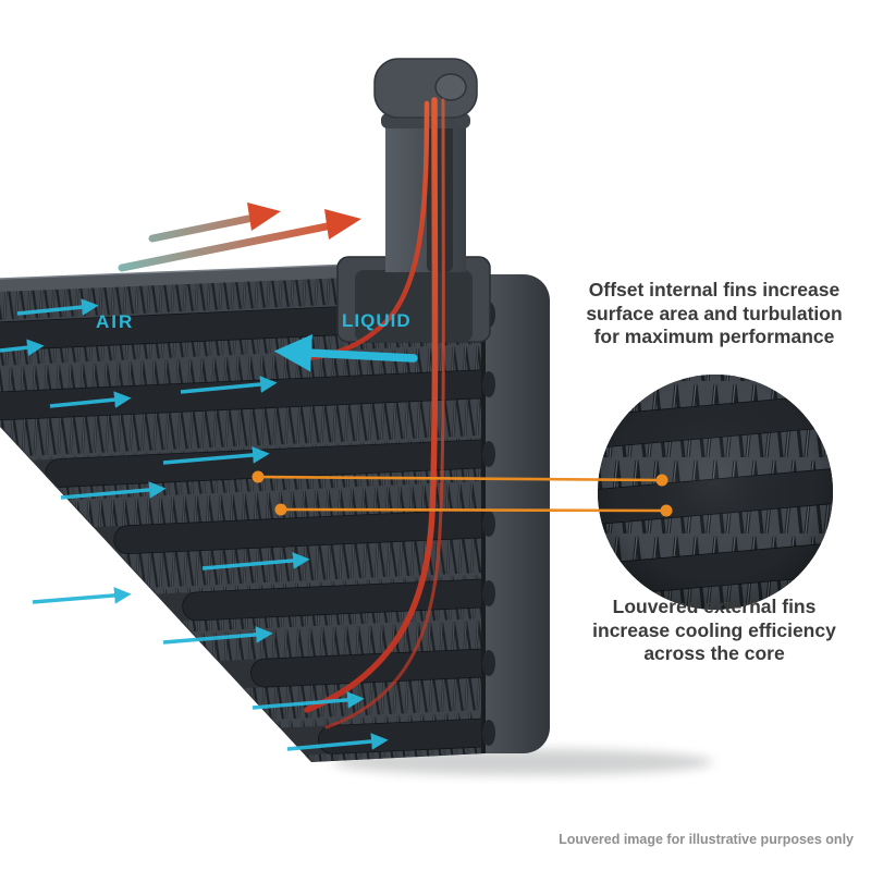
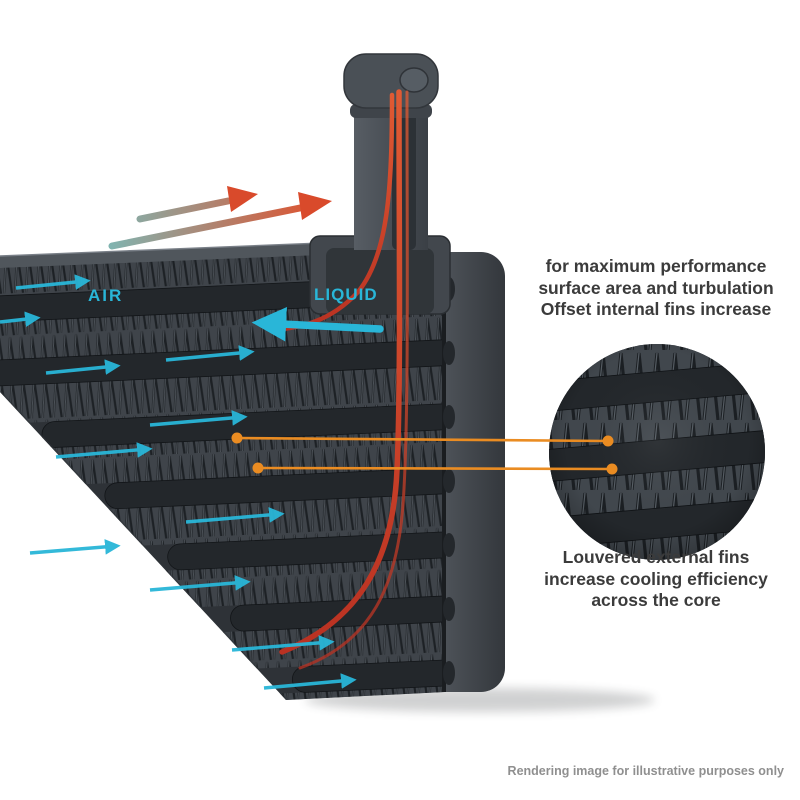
  AIR
  LIQUID
- Offset internal fins increase
+ for maximum performance
  surface area and turbulation
- for maximum performance
+ Offset internal fins increase
  Louvered external fins
  increase cooling efficiency
  across the core
- Louvered image for illustrative purposes only
+ Rendering image for illustrative purposes only
